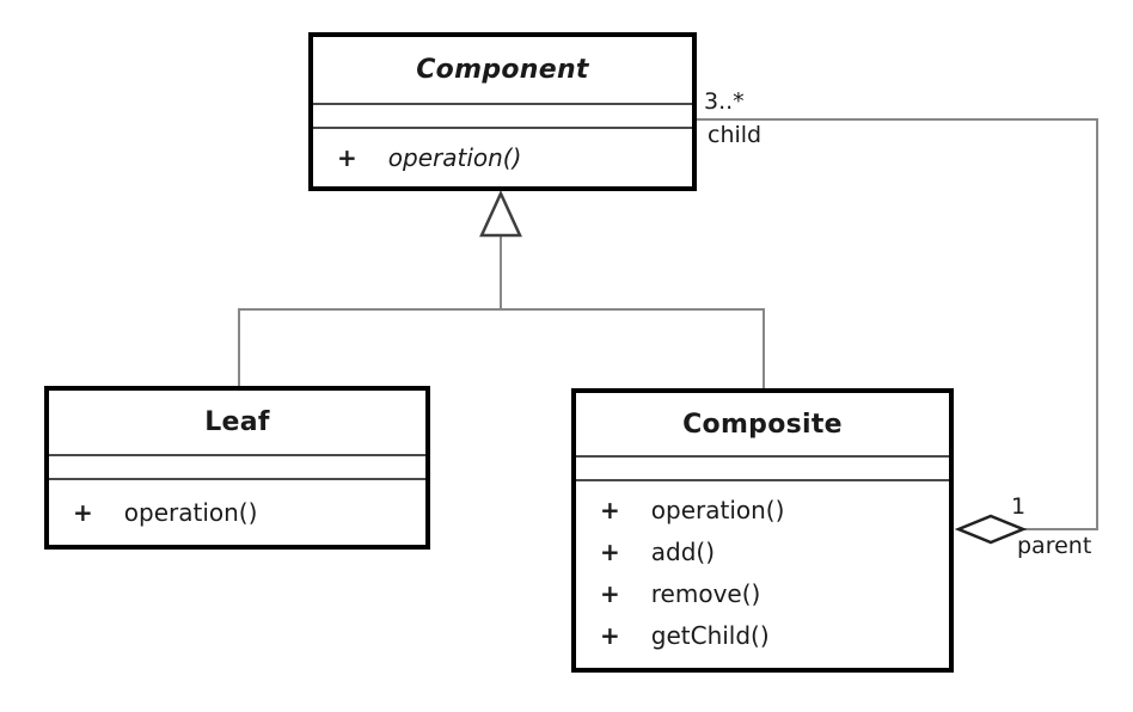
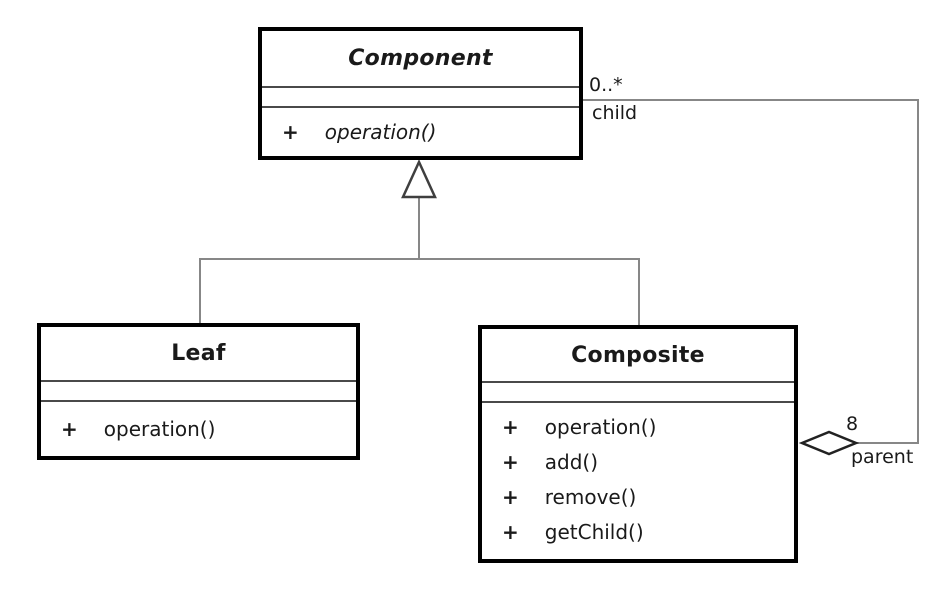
  Component
  +
  operation()
  Leaf
  +
  operation()
  Composite
  +
  operation()
  +
  add()
  +
  remove()
  +
  getChild()
- 3..*
+ 0..*
  child
- 1
+ 8
  parent
